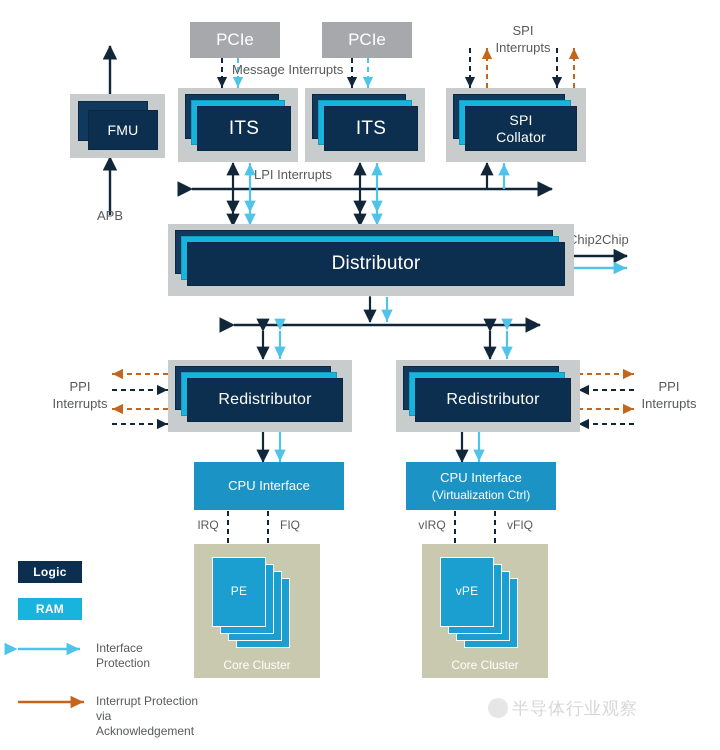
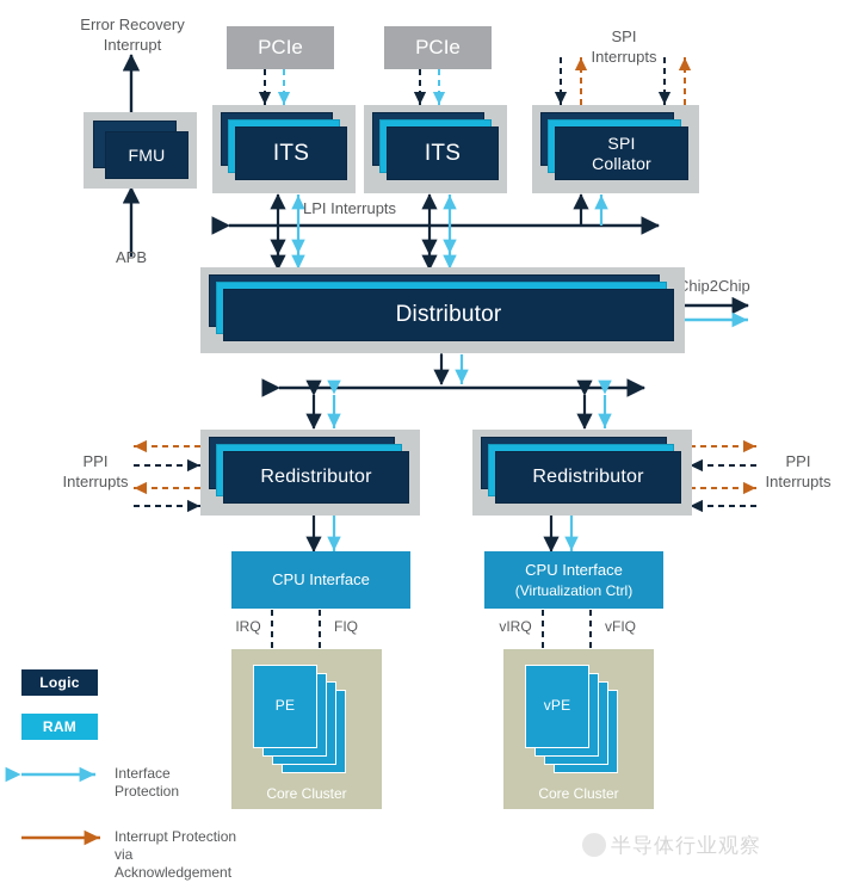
+ Error Recovery
+ Interrupt
  APB
- Message Interrupts
  SPI
  Interrupts
  LPI Interrupts
  hip2Chip
  PPI
  Interrupts
  PPI
  Interrupts
  IRQ
  FIQ
  vIRQ
  vFIQ
  FMU
  PCIe
  PCIe
  ITS
  ITS
  SPI
  Collator
  Distributor
  Redistributor
  Redistributor
  CPU Interface
  CPU Interface
  (Virtualization Ctrl)
  PE
  Core Cluster
  vPE
  Core Cluster
  Logic
  RAM
  Interface
  Protection
  Interrupt Protection
  via
  Acknowledgement
  半导体行业观察
